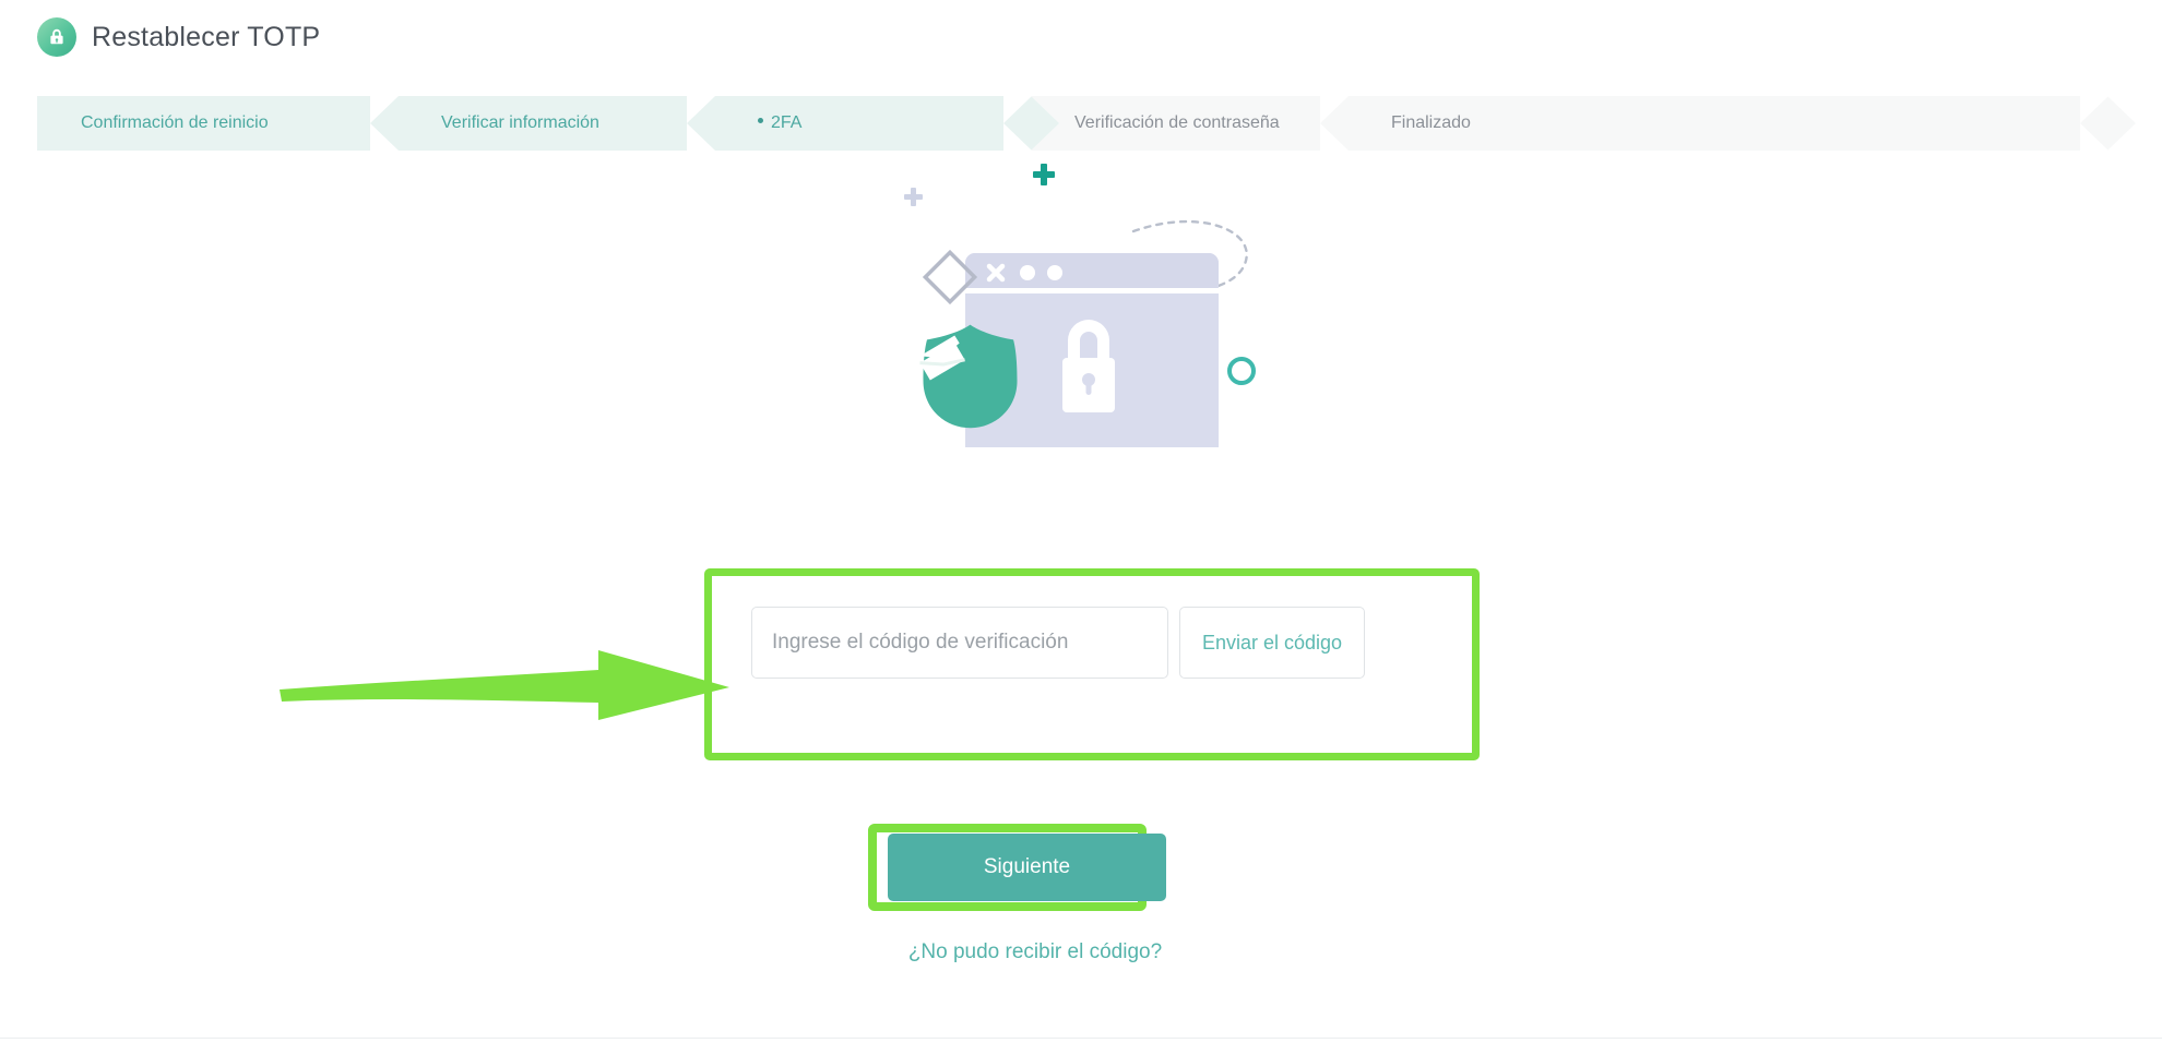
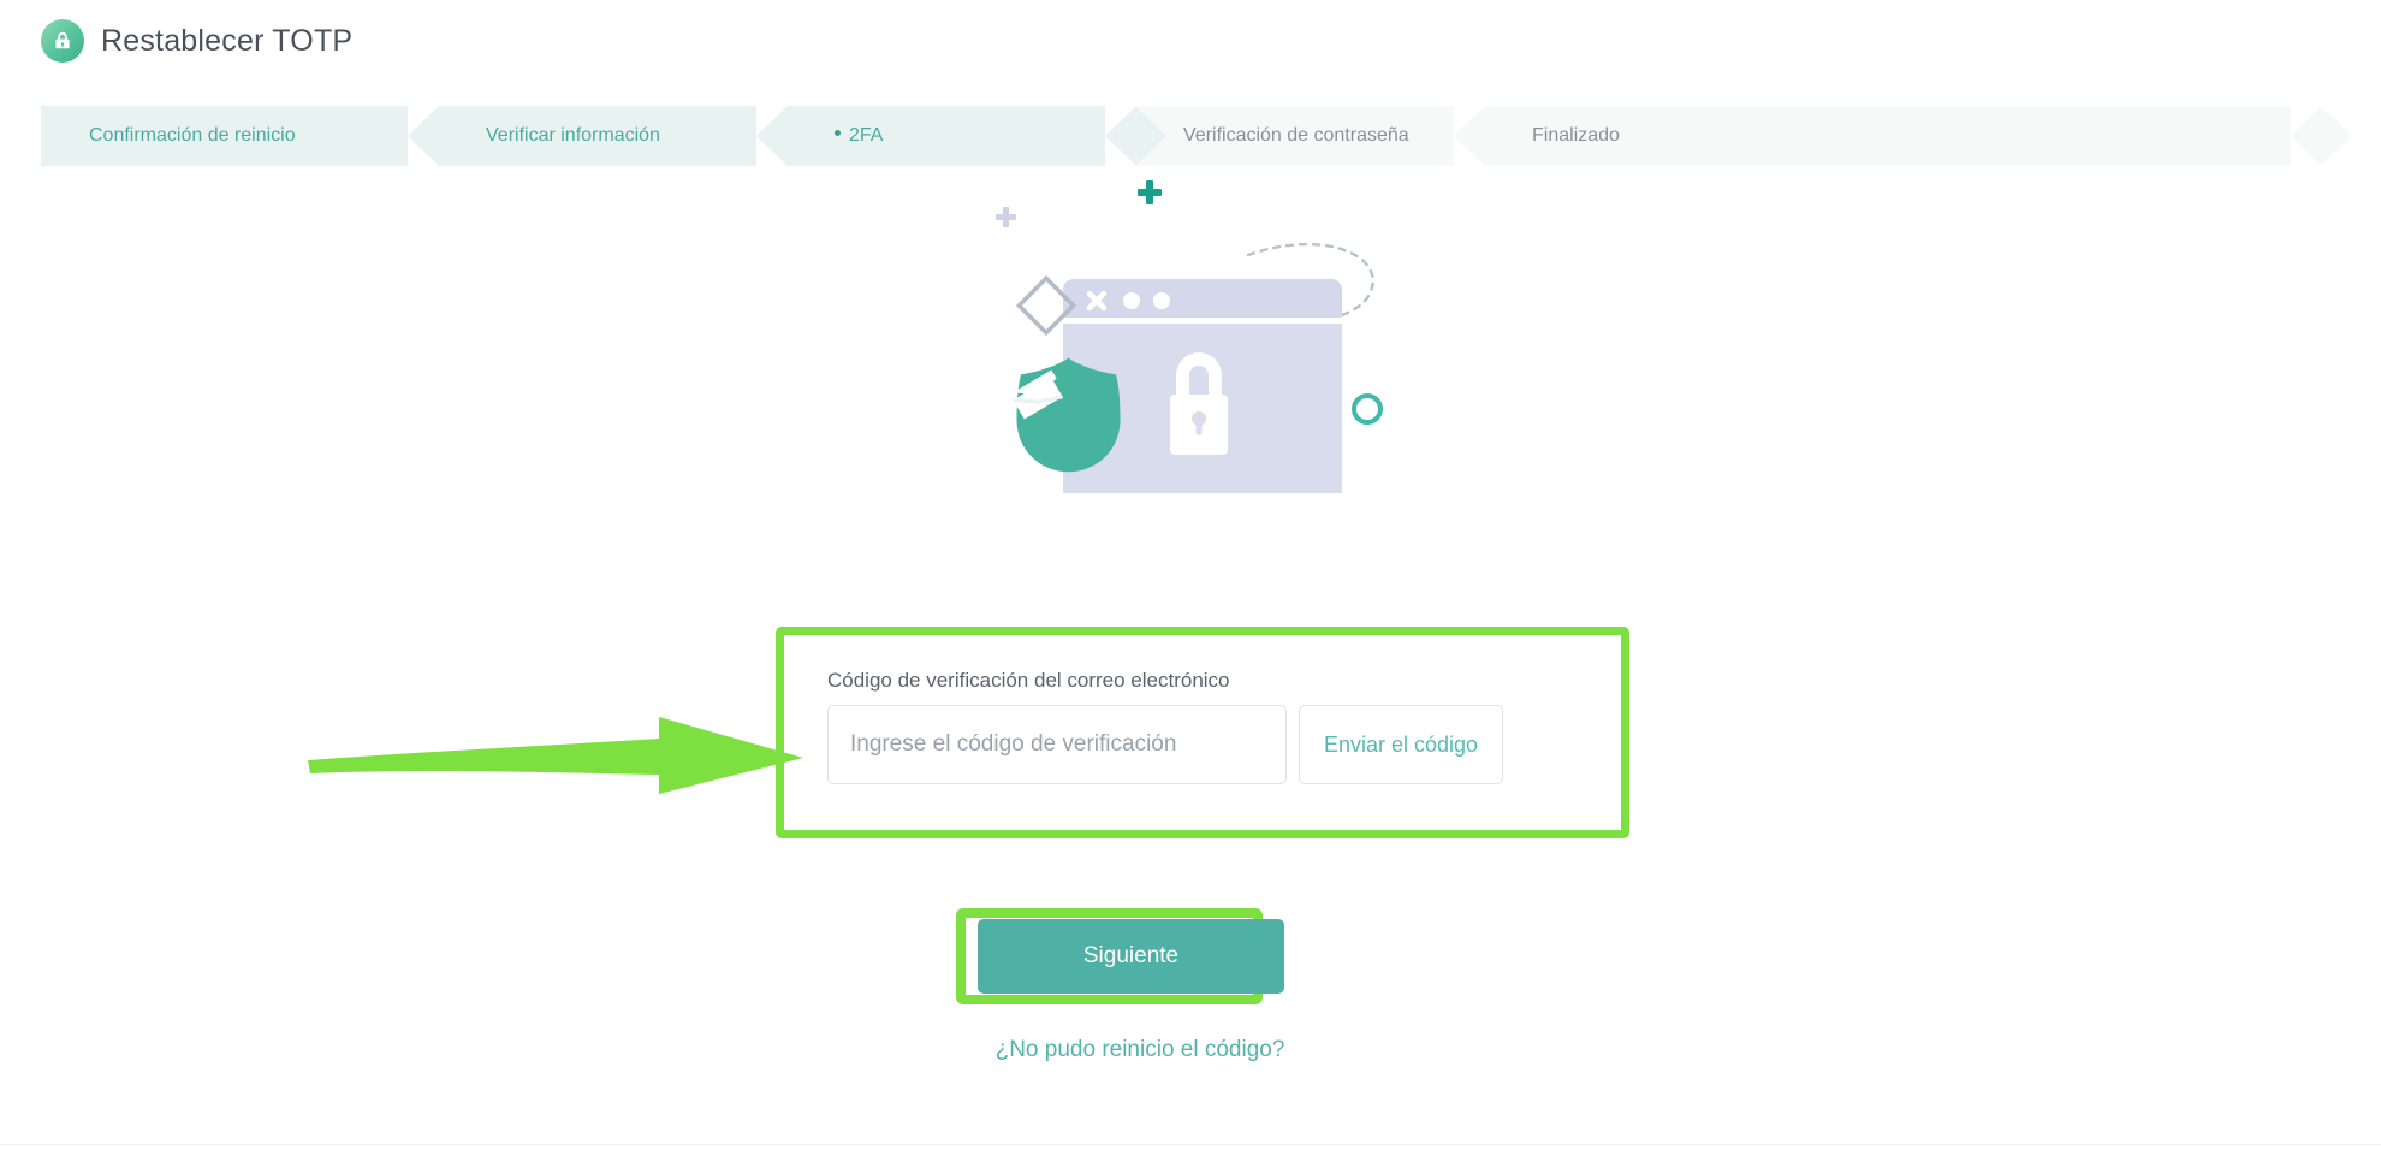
  Restablecer TOTP
  Confirmación de reinicio
  Verificar información
  2FA
  Verificación de contraseña
  Finalizado
+ Código de verificación del correo electrónico
  Ingrese el código de verificación
  Enviar el código
  Siguiente
- ¿No pudo recibir el código?
+ ¿No pudo reinicio el código?
